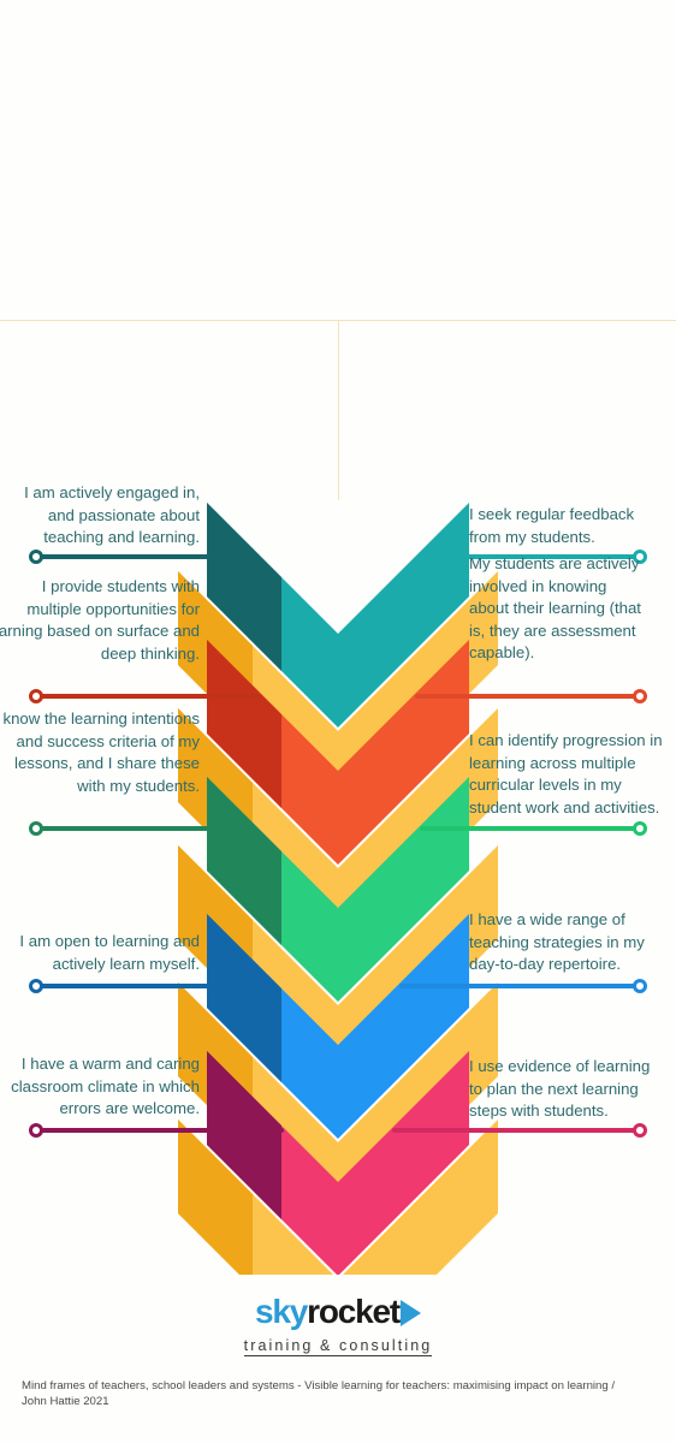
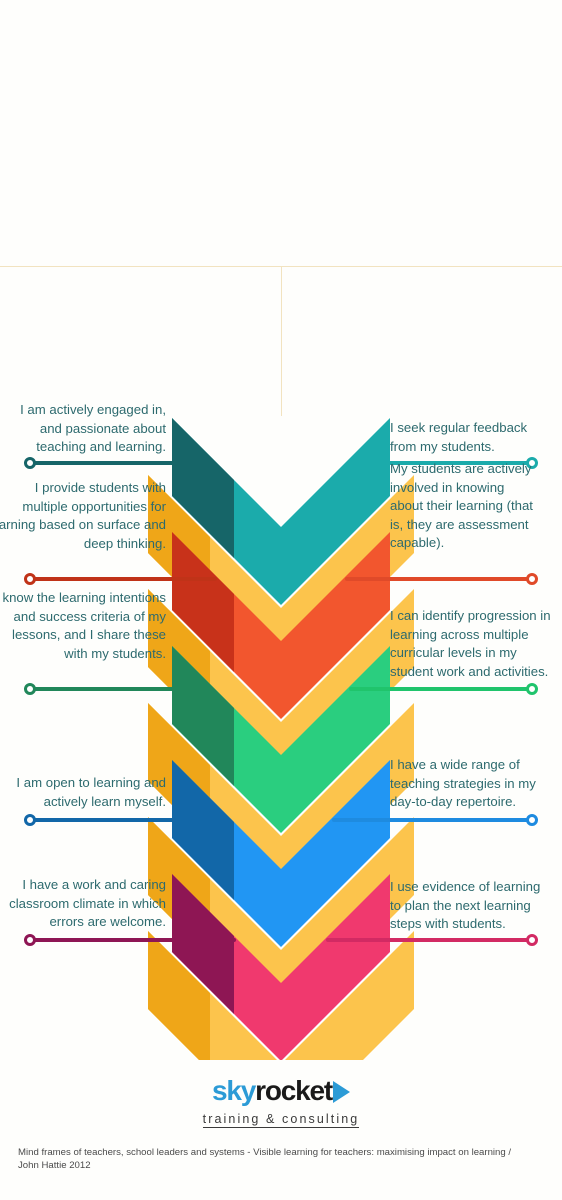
  I am actively engaged in, and passionate about teaching and learning.
  I seek regular feedback from my students.
  I provide students with multiple opportunities for arning based on surface and deep thinking.
  My students are actively involved in knowing about their learning (that is, they are assessment capable).
  know the learning intentions and success criteria of my lessons, and I share these with my students.
  I can identify progression in learning across multiple curricular levels in my student work and activities.
  I am open to learning and actively learn myself.
  I have a wide range of teaching strategies in my day-to-day repertoire.
- I have a warm and caring classroom climate in which errors are welcome.
+ I have a work and caring classroom climate in which errors are welcome.
  I use evidence of learning to plan the next learning steps with students.
  skyrocket
  training & consulting
- Mind frames of teachers, school leaders and systems - Visible learning for teachers: maximising impact on learning / John Hattie 2021
+ Mind frames of teachers, school leaders and systems - Visible learning for teachers: maximising impact on learning / John Hattie 2012
